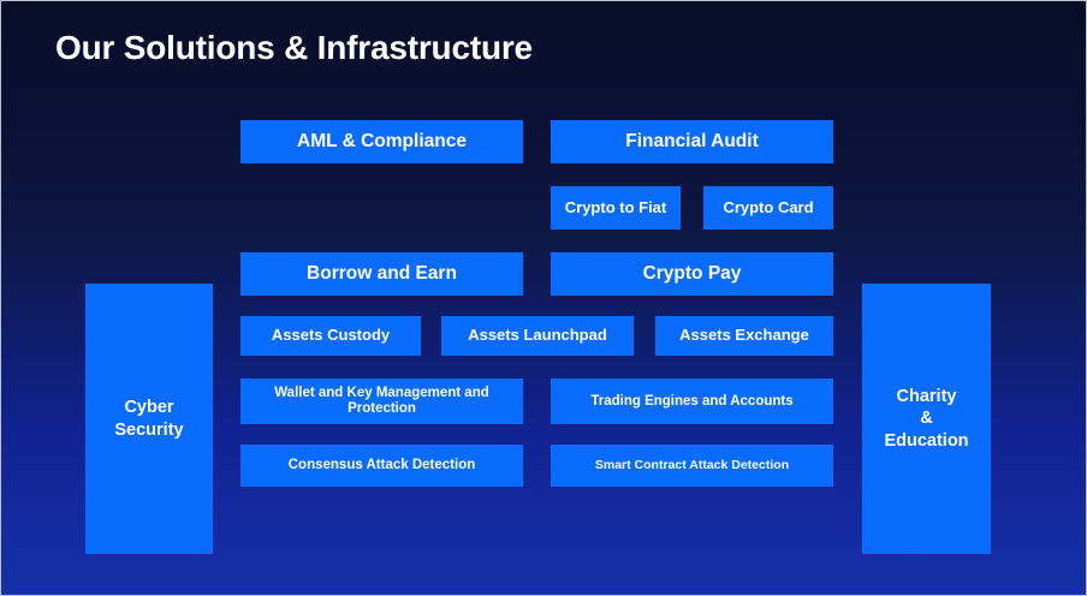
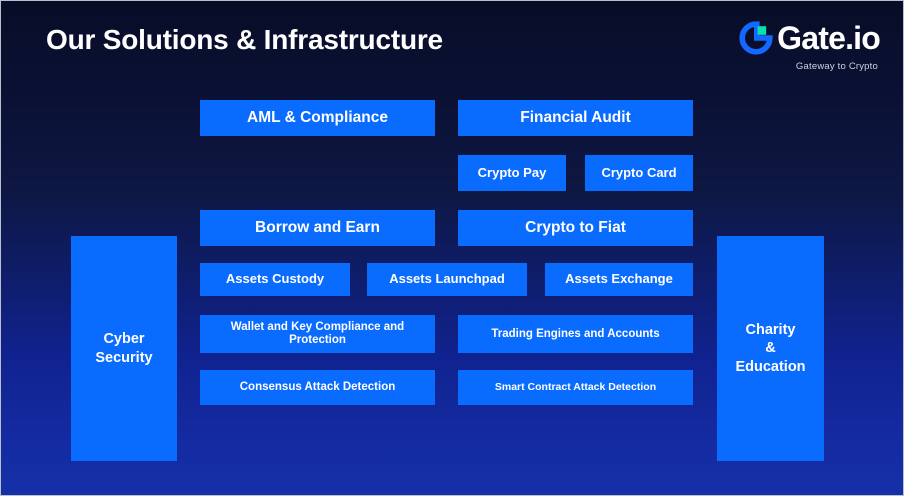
  Our Solutions & Infrastructure
+ Gate.io
+ Gateway to Crypto
  Cyber
  Security
  Charity
  &
  Education
  AML & Compliance
  Financial Audit
- Crypto to Fiat
+ Crypto Pay
  Crypto Card
  Borrow and Earn
- Crypto Pay
+ Crypto to Fiat
  Assets Custody
  Assets Launchpad
  Assets Exchange
- Wallet and Key Management and Protection
+ Wallet and Key Compliance and Protection
  Trading Engines and Accounts
  Consensus Attack Detection
  Smart Contract Attack Detection
